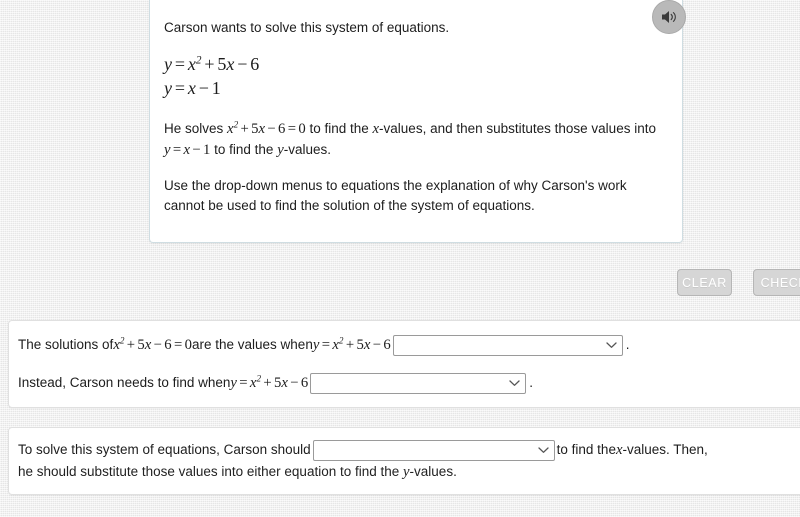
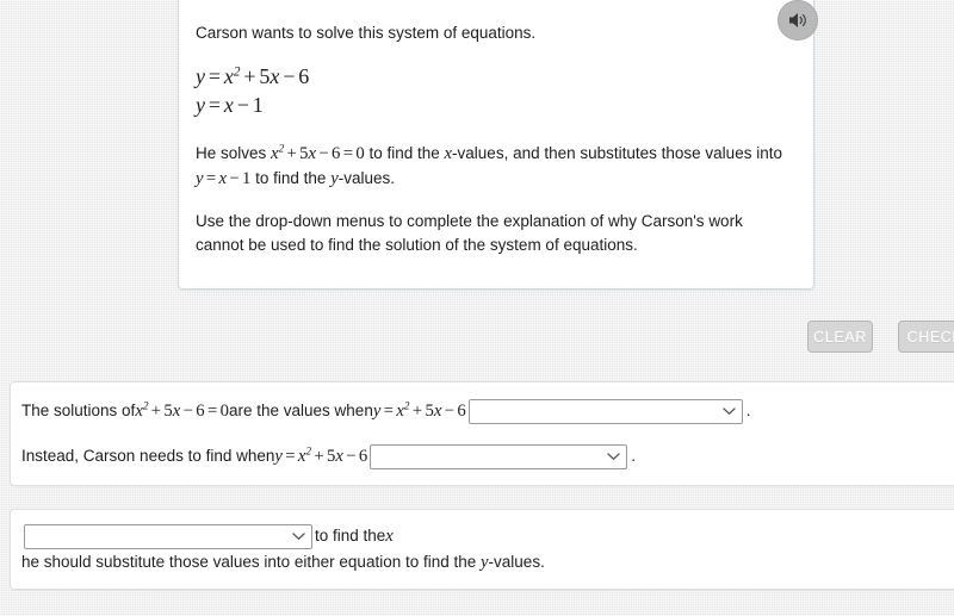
  Carson wants to solve this system of equations.
  y = x2 + 5x − 6
  y = x − 1
  He solves x2 + 5x − 6 = 0 to find the x-values, and then substitutes those values into y = x − 1 to find the y-values.
- Use the drop-down menus to equations the explanation of why Carson's work cannot be used to find the solution of the system of equations.
+ Use the drop-down menus to complete the explanation of why Carson's work cannot be used to find the solution of the system of equations.
  CLEAR
  CHEC
  The solutions of
  x2 + 5x − 6 = 0
  are the values when
  y = x2 + 5x − 6
  .
  Instead, Carson needs to find when
  y = x2 + 5x − 6
  .
- To solve this system of equations, Carson should
  to find the
  x
- -values. Then,
  he should substitute those values into either equation to find the y-values.
